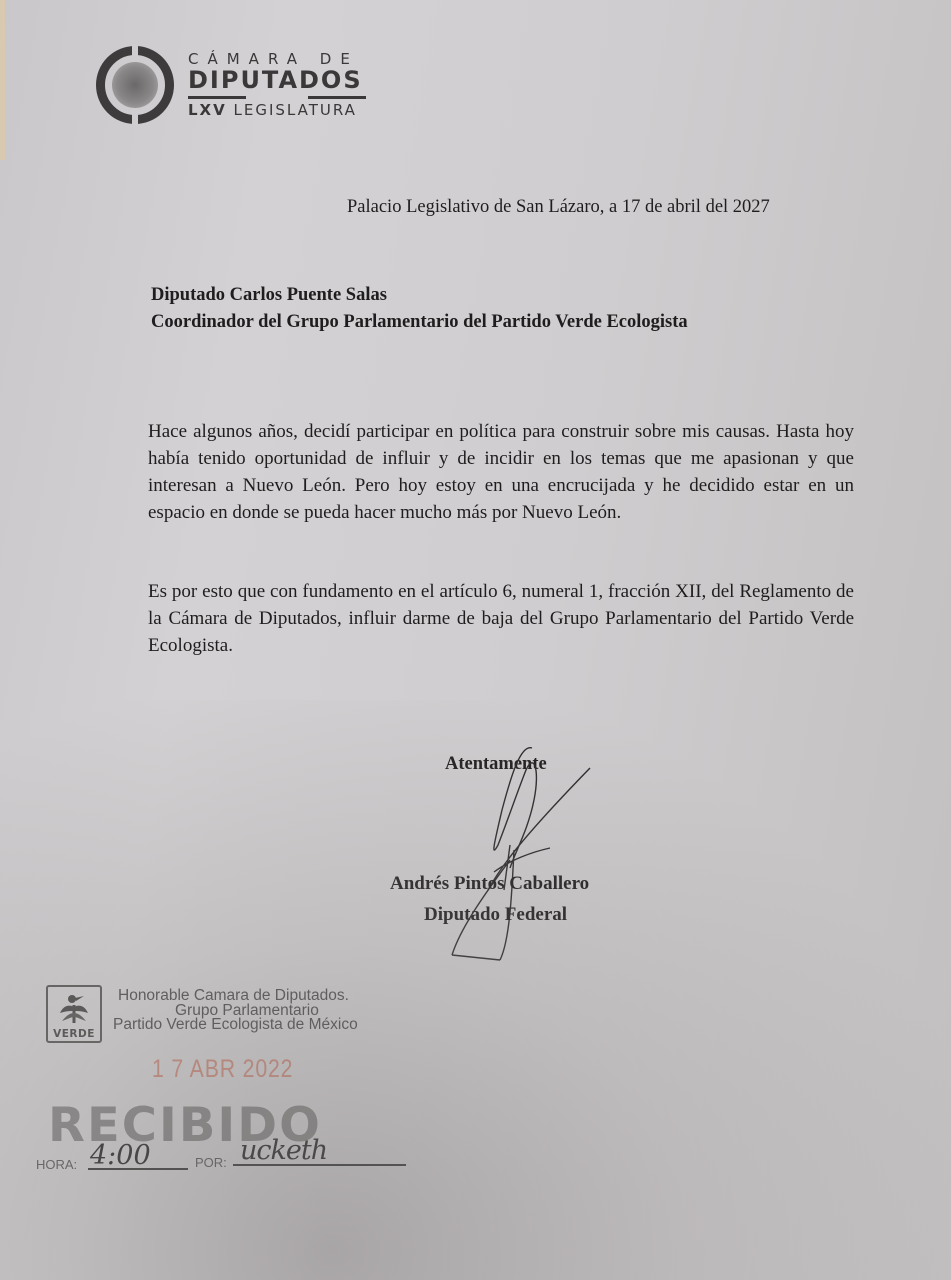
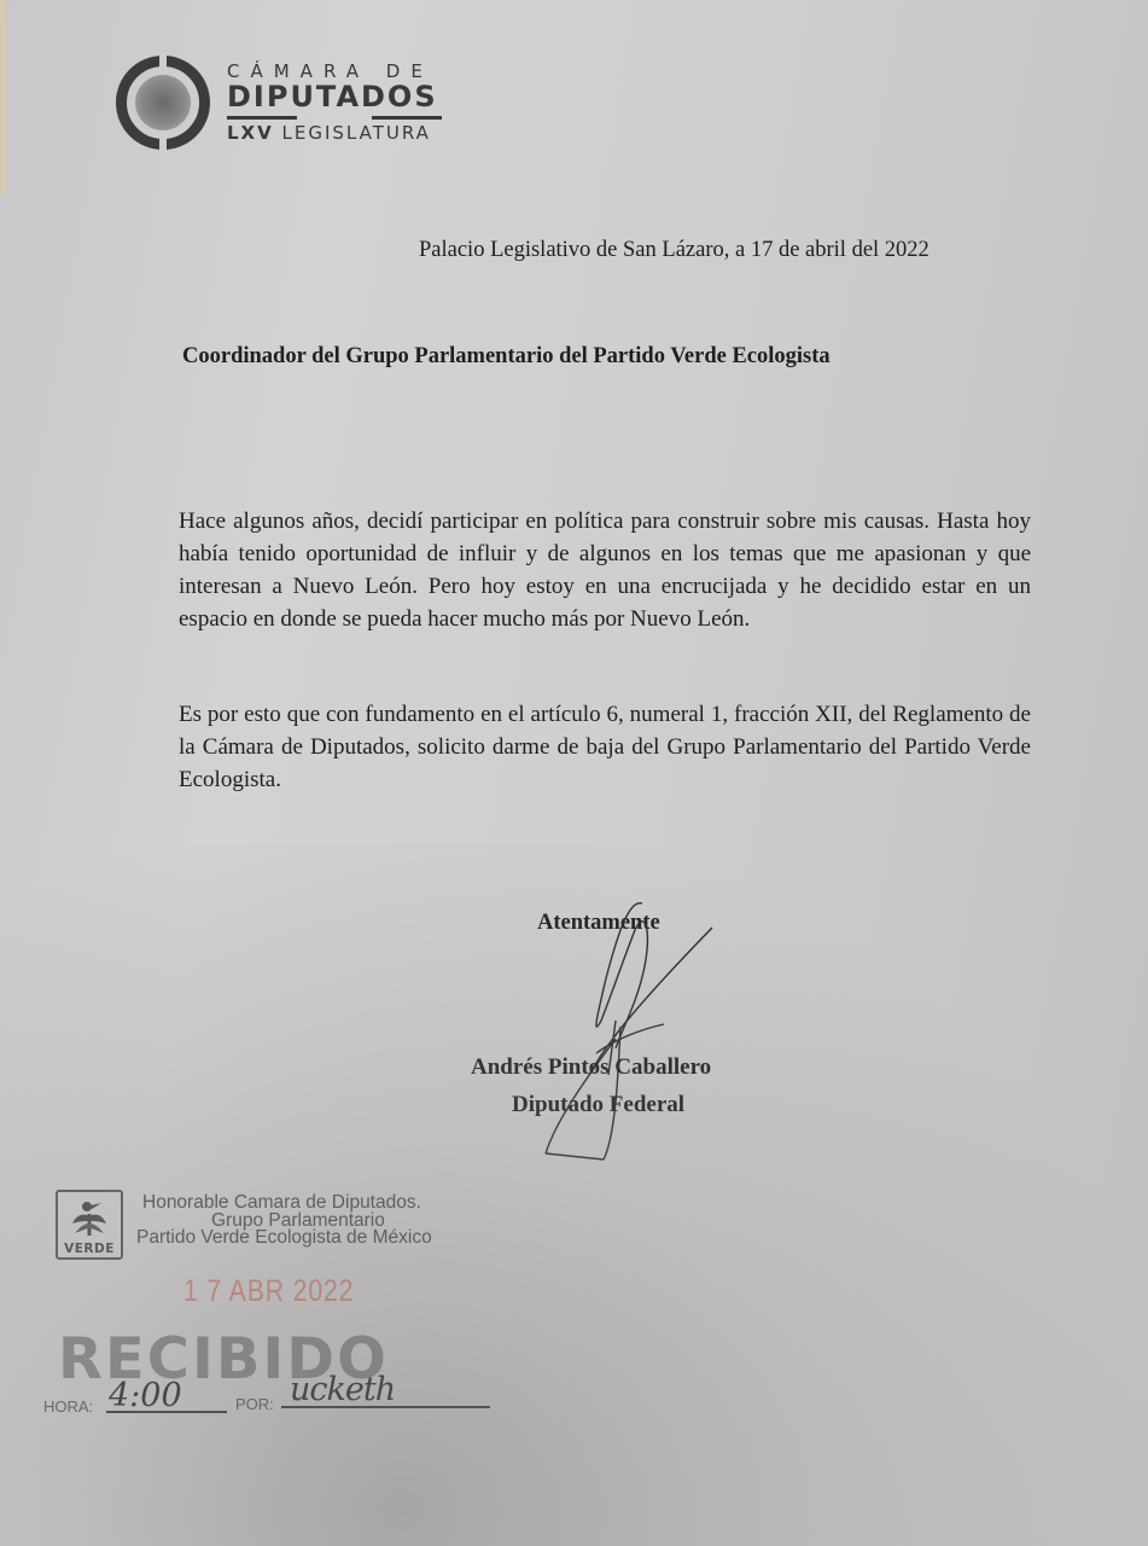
  CÁMARA DE
  DIPUTADOS
  LXV LEGISLATURA
- Palacio Legislativo de San Lázaro, a 17 de abril del 2027
+ Palacio Legislativo de San Lázaro, a 17 de abril del 2022
- Diputado Carlos Puente Salas
  Coordinador del Grupo Parlamentario del Partido Verde Ecologista
- Hace algunos años, decidí participar en política para construir sobre mis causas. Hasta hoy había tenido oportunidad de influir y de incidir en los temas que me apasionan y que interesan a Nuevo León. Pero hoy estoy en una encrucijada y he decidido estar en un espacio en donde se pueda hacer mucho más por Nuevo León.
+ Hace algunos años, decidí participar en política para construir sobre mis causas. Hasta hoy había tenido oportunidad de influir y de algunos en los temas que me apasionan y que interesan a Nuevo León. Pero hoy estoy en una encrucijada y he decidido estar en un espacio en donde se pueda hacer mucho más por Nuevo León.
- Es por esto que con fundamento en el artículo 6, numeral 1, fracción XII, del Reglamento de la Cámara de Diputados, influir darme de baja del Grupo Parlamentario del Partido Verde Ecologista.
+ Es por esto que con fundamento en el artículo 6, numeral 1, fracción XII, del Reglamento de la Cámara de Diputados, solicito darme de baja del Grupo Parlamentario del Partido Verde Ecologista.
